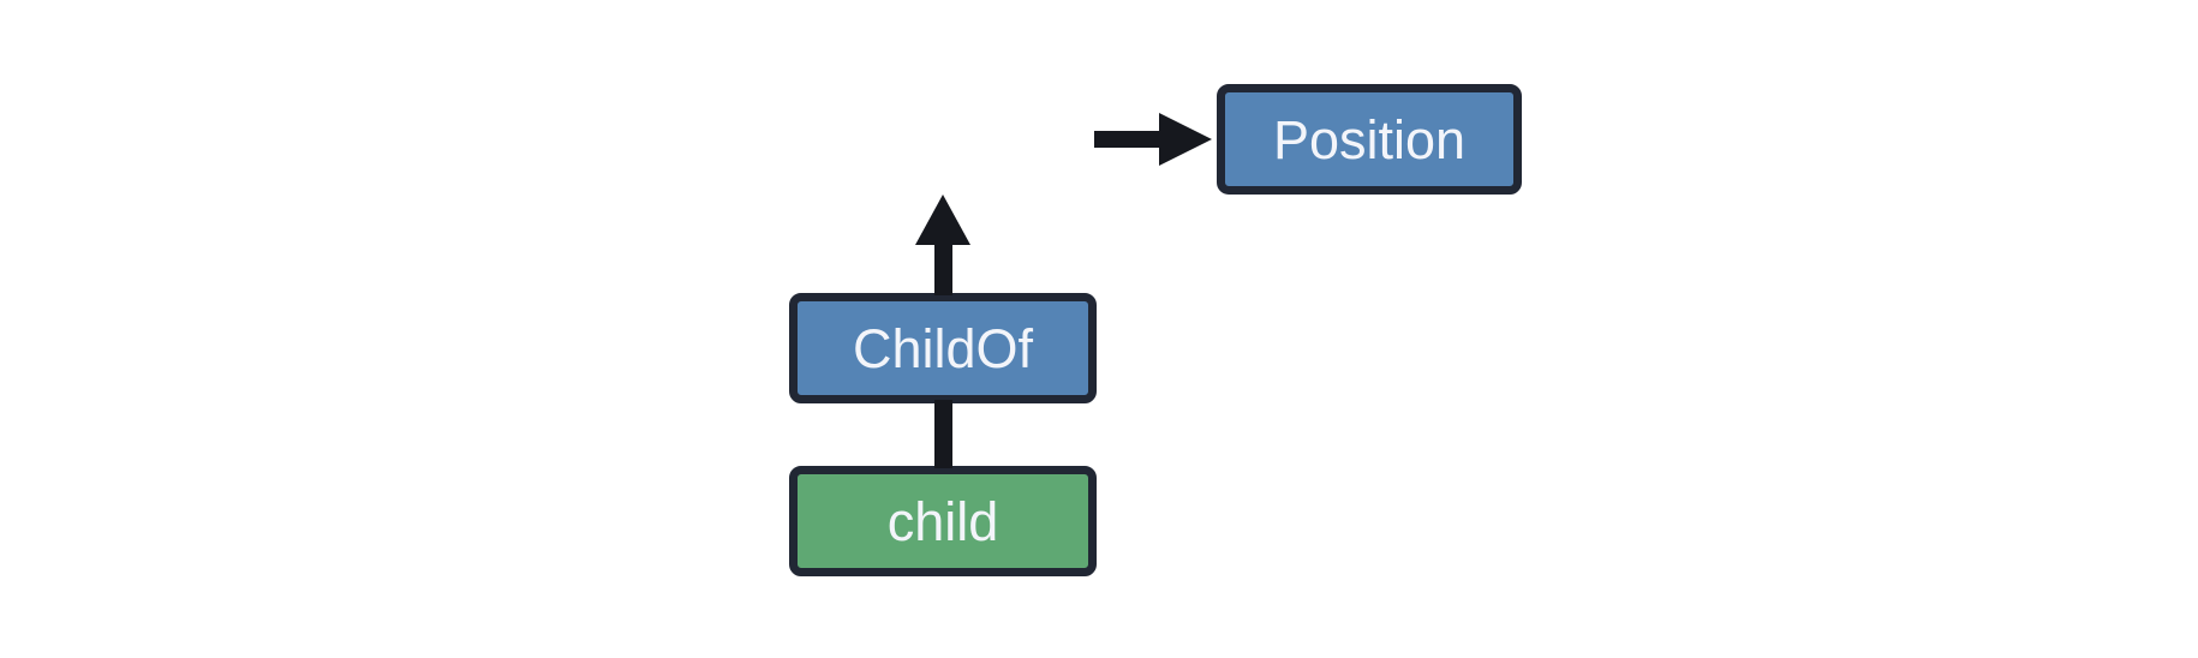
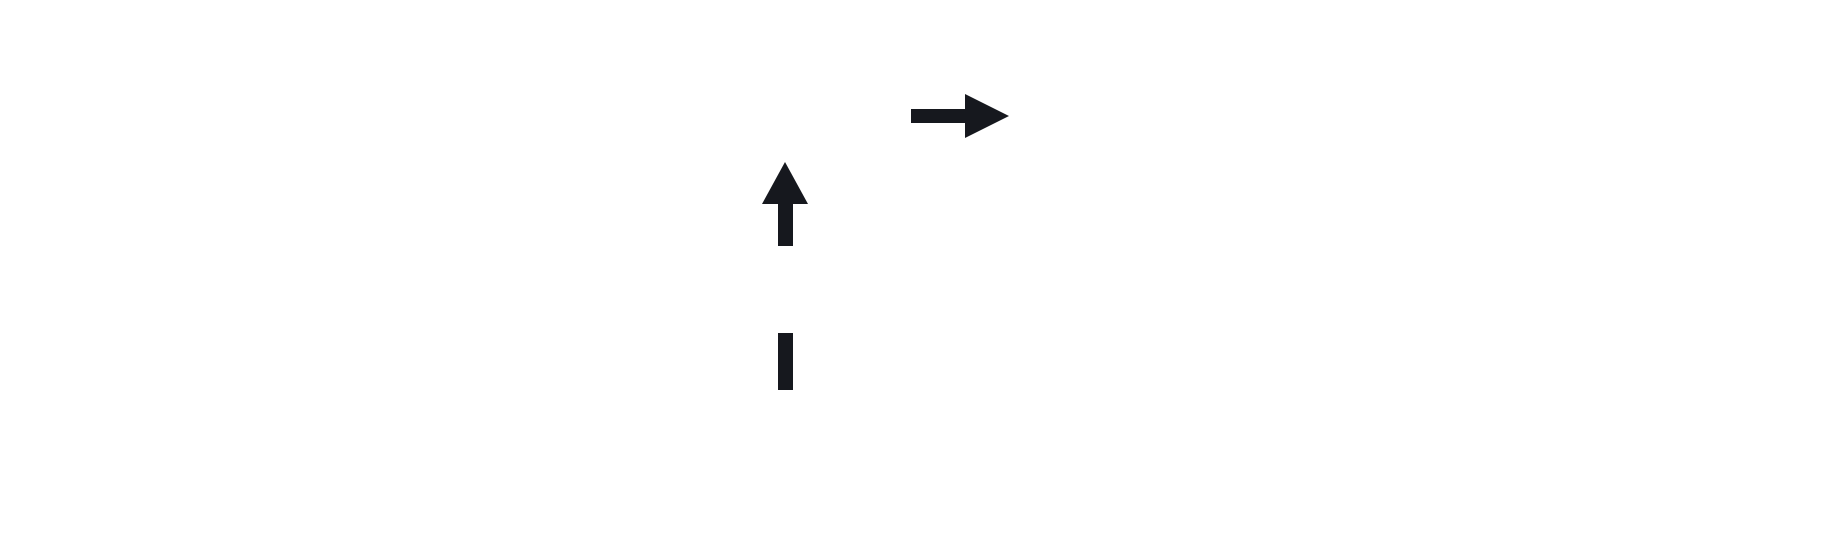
- Position
- ChildOf
- child
